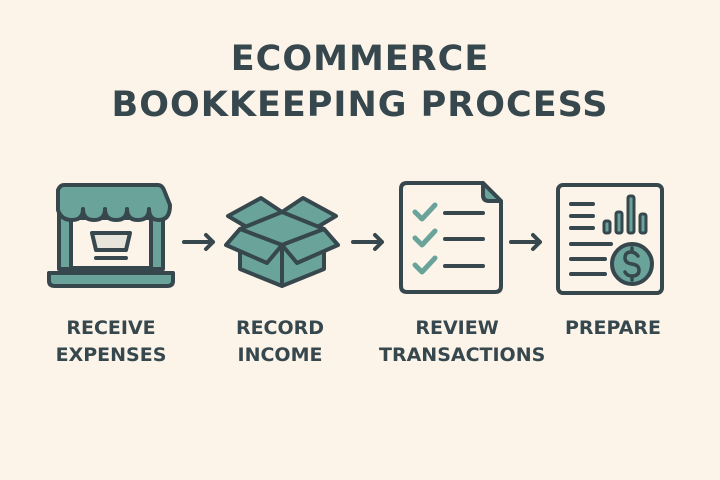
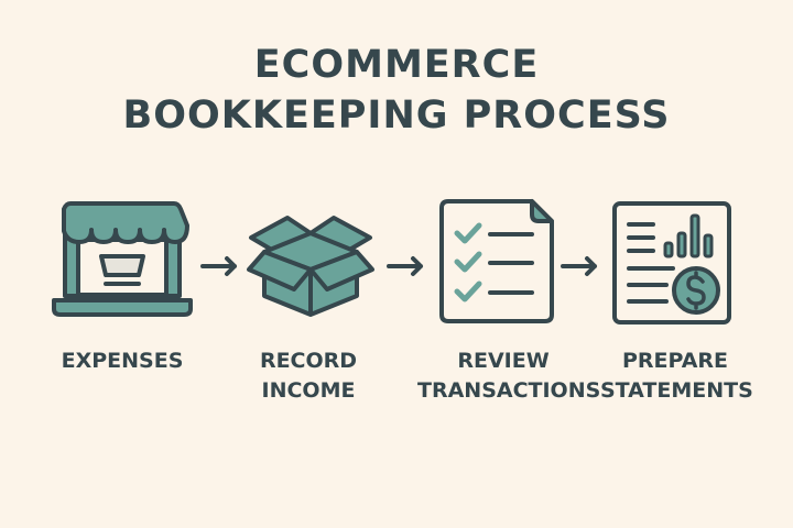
  ECOMMERCE
  BOOKKEEPING PROCESS
- RECEIVE
  EXPENSES
  RECORD
  INCOME
  REVIEW
  TRANSACTIONS
  PREPARE
+ STATEMENTS
